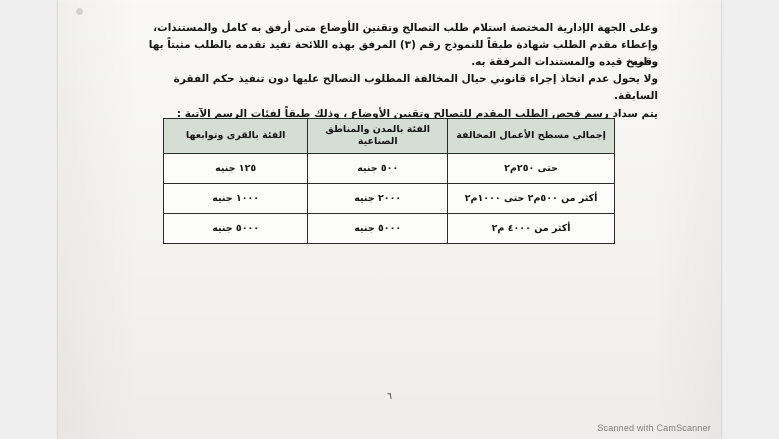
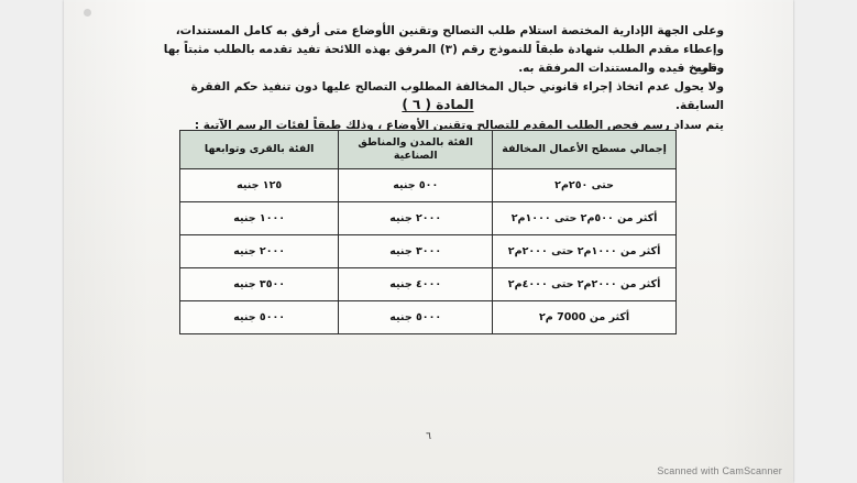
- وعلى الجهة الإدارية المختصة استلام طلب التصالح وتقنين الأوضاع متى أرفق به كامل والمستندات،
+ وعلى الجهة الإدارية المختصة استلام طلب التصالح وتقنين الأوضاع متى أرفق به كامل المستندات،
  وإعطاء مقدم الطلب شهادة طبقاً للنموذج رقم (٣) المرفق بهذه اللائحة تفيد تقدمه بالطلب مثبتاً بها رقمه
  وتاريخ قيده والمستندات المرفقة به.
  ولا يحول عدم اتخاذ إجراء قانوني حيال المخالفة المطلوب التصالح عليها دون تنفيذ حكم الفقرة السابقة.
+ المادة ( ٦ )
  يتم سداد رسم فحص الطلب المقدم للتصالح وتقنين الأوضاع ، وذلك طبقاً لفئات الرسم الآتية :
  إجمالي مسطح الأعمال المخالفة	الفئة بالمدن والمناطق الصناعية	الفئة بالقرى وتوابعها
  حتى ٢٥٠م٢	٥٠٠ جنيه	١٢٥ جنيه
  أكثر من ٥٠٠م٢ حتى ١٠٠٠م٢	٢٠٠٠ جنيه	١٠٠٠ جنيه
+ أكثر من ١٠٠٠م٢ حتى ٢٠٠٠م٢	٣٠٠٠ جنيه	٢٠٠٠ جنيه
+ أكثر من ٢٠٠٠م٢ حتى ٤٠٠٠م٢	٤٠٠٠ جنيه	٣٥٠٠ جنيه
- أكثر من ٤٠٠٠ م٢	٥٠٠٠ جنيه	٥٠٠٠ جنيه
+ أكثر من 7000 م٢	٥٠٠٠ جنيه	٥٠٠٠ جنيه
  ٦
  Scanned with CamScanner
